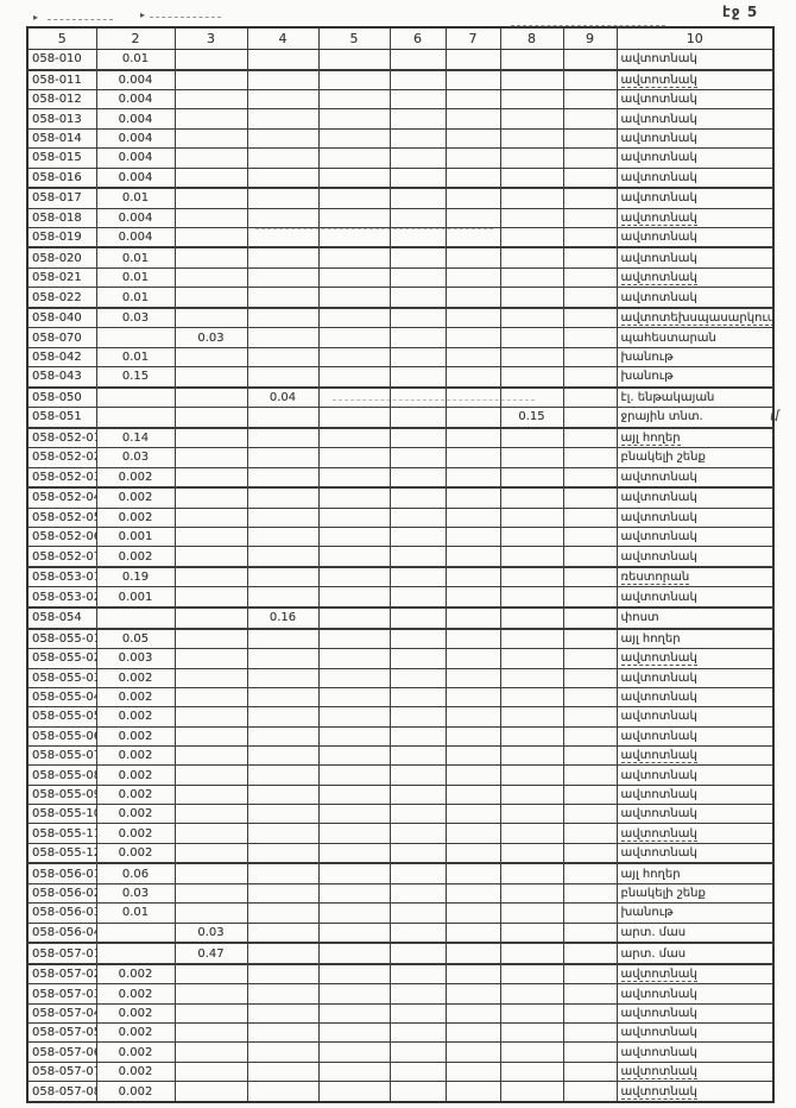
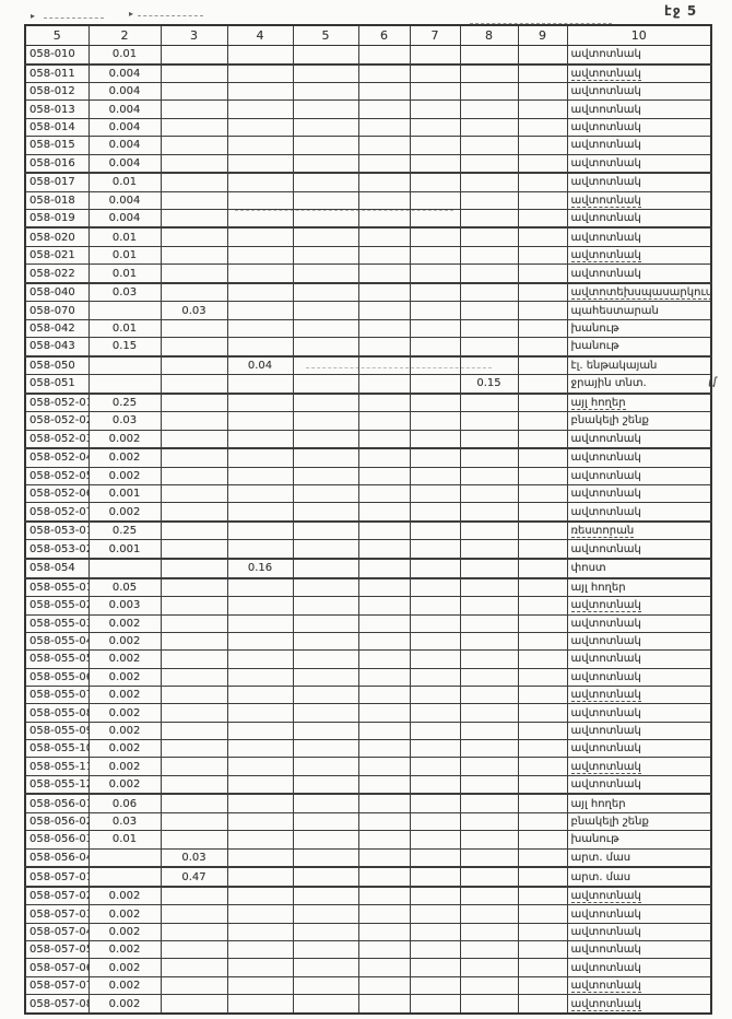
  էջ 5
  ▸
  ▸
  մ
  5	2	3	4	5	6	7	8	9	10
  058-010	0.01								ավտոտնակ
  058-011	0.004								ավտոտնակ
  058-012	0.004								ավտոտնակ
  058-013	0.004								ավտոտնակ
  058-014	0.004								ավտոտնակ
  058-015	0.004								ավտոտնակ
  058-016	0.004								ավտոտնակ
  058-017	0.01								ավտոտնակ
  058-018	0.004								ավտոտնակ
  058-019	0.004								ավտոտնակ
  058-020	0.01								ավտոտնակ
  058-021	0.01								ավտոտնակ
  058-022	0.01								ավտոտնակ
  058-040	0.03								ավտոտեխսպասարկում
  058-070		0.03							պահեստարան
  058-042	0.01								խանութ
  058-043	0.15								խանութ
  058-050			0.04						էլ. ենթակայան
  058-051							0.15		ջրային տնտ.
- 058-052-0	0.14								այլ հողեր
+ 058-052-0	0.25								այլ հողեր
  058-052-0	0.03								բնակելի շենք
  058-052-0	0.002								ավտոտնակ
  058-052-0	0.002								ավտոտնակ
  058-052-0	0.002								ավտոտնակ
  058-052-0	0.001								ավտոտնակ
  058-052-0	0.002								ավտոտնակ
- 058-053-0	0.19								ռեստորան
+ 058-053-0	0.25								ռեստորան
  058-053-0	0.001								ավտոտնակ
  058-054			0.16						փոստ
  058-055-0	0.05								այլ հողեր
  058-055-0	0.003								ավտոտնակ
  058-055-0	0.002								ավտոտնակ
  058-055-0	0.002								ավտոտնակ
  058-055-0	0.002								ավտոտնակ
  058-055-0	0.002								ավտոտնակ
  058-055-0	0.002								ավտոտնակ
  058-055-0	0.002								ավտոտնակ
  058-055-0	0.002								ավտոտնակ
  058-055-1	0.002								ավտոտնակ
  058-055-1	0.002								ավտոտնակ
  058-055-1	0.002								ավտոտնակ
  058-056-0	0.06								այլ հողեր
  058-056-0	0.03								բնակելի շենք
  058-056-0	0.01								խանութ
  058-056-0		0.03							արտ. մաս
  058-057-0		0.47							արտ. մաս
  058-057-0	0.002								ավտոտնակ
  058-057-0	0.002								ավտոտնակ
  058-057-0	0.002								ավտոտնակ
  058-057-0	0.002								ավտոտնակ
  058-057-0	0.002								ավտոտնակ
  058-057-0	0.002								ավտոտնակ
  058-057-0	0.002								ավտոտնակ
